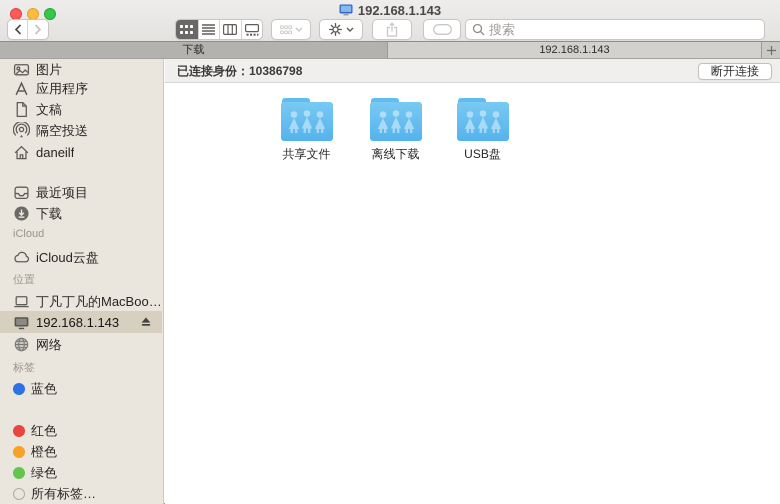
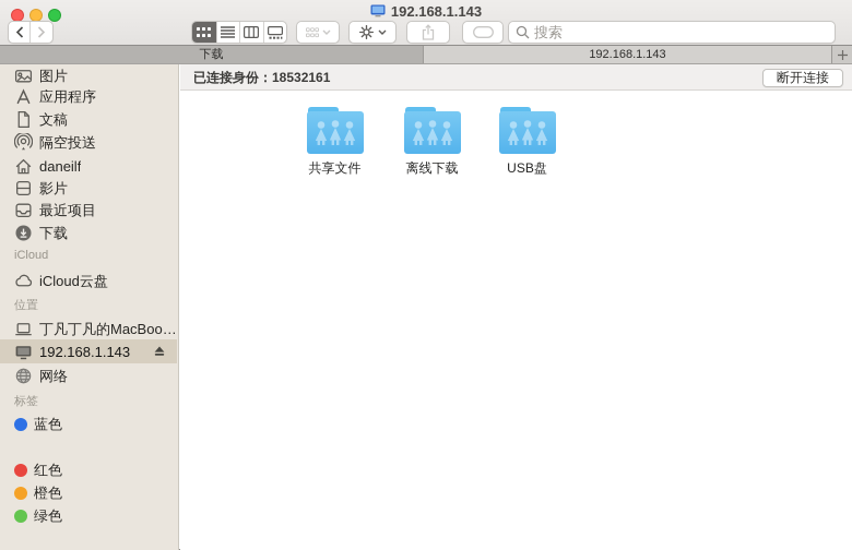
  192.168.1.143
  搜索
  下载
  192.168.1.143
  图片
  应用程序
  文稿
  隔空投送
  daneilf
+ 影片
  最近项目
  下载
  iCloud
  iCloud云盘
  位置
  丁凡丁凡的MacBook
  192.168.1.143
  网络
  标签
  蓝色
  红色
  橙色
  绿色
- 所有标签…
- 已连接身份：10386798
+ 已连接身份：18532161
  断开连接
  共享文件
  离线下载
  USB盘
